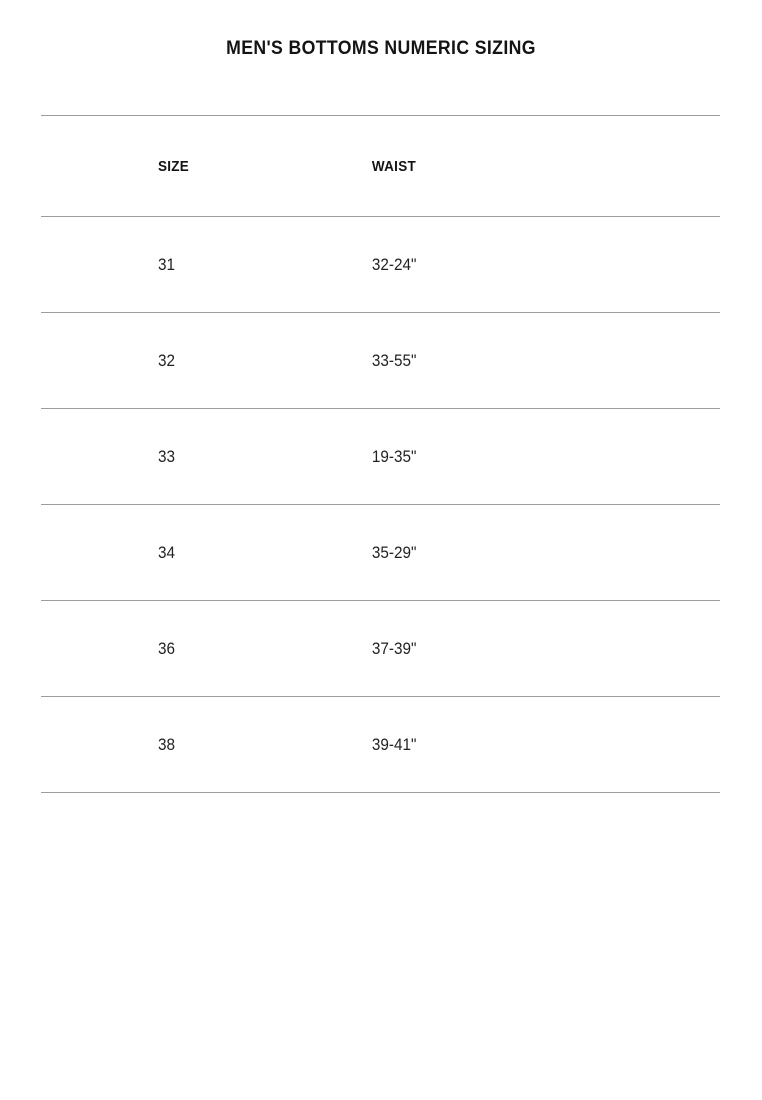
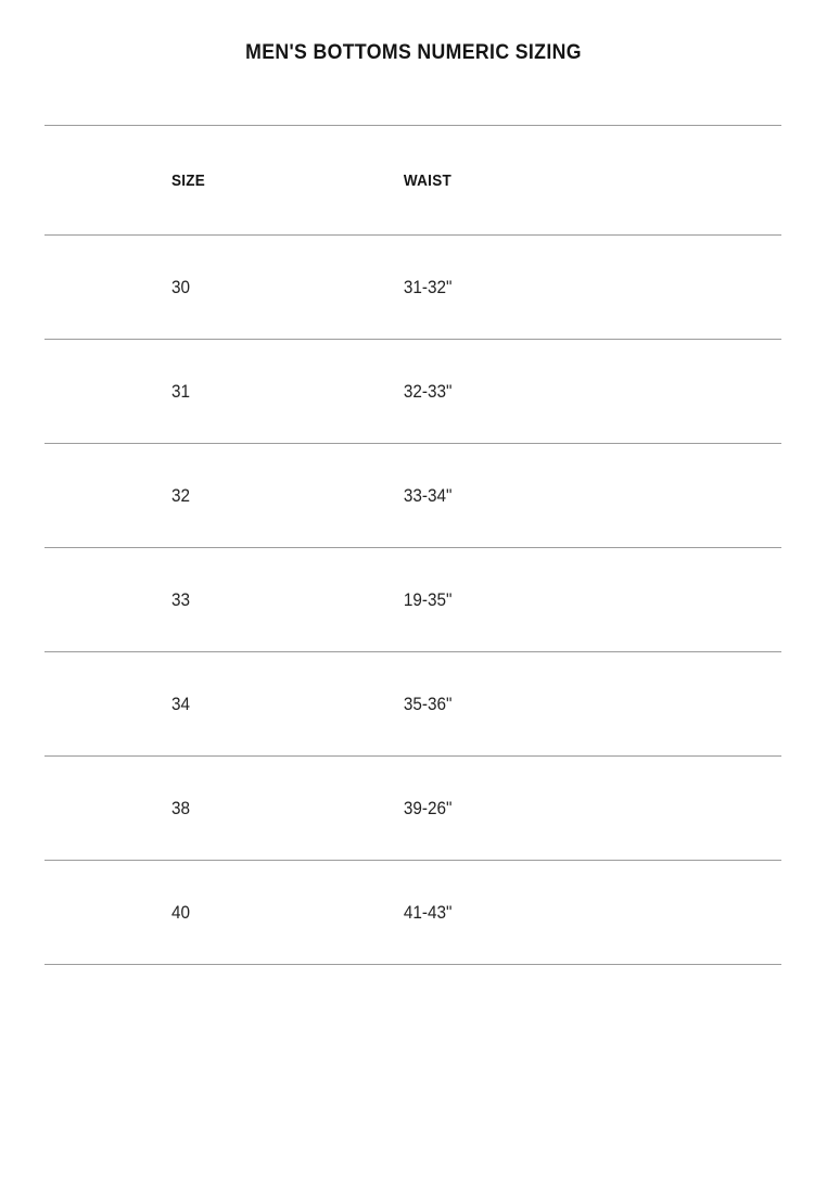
  MEN'S BOTTOMS NUMERIC SIZING
  SIZE	WAIST
+ 30	31-32"
- 31	32-24"
+ 31	32-33"
- 32	33-55"
+ 32	33-34"
  33	19-35"
- 34	35-29"
+ 34	35-36"
- 36	37-39"
- 38	39-41"
+ 38	39-26"
+ 40	41-43"
